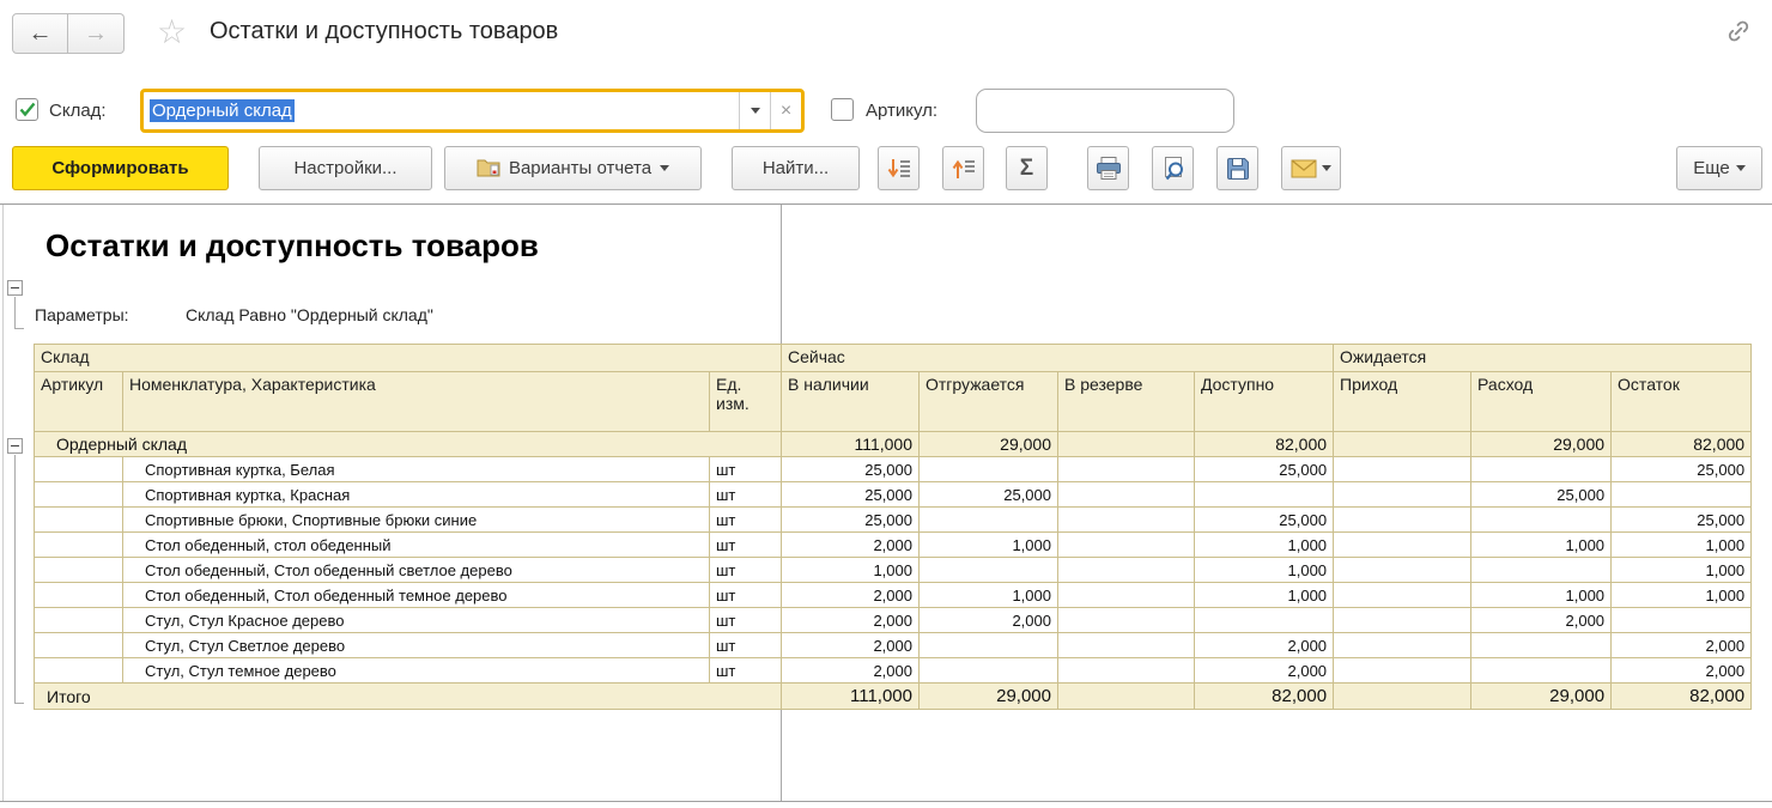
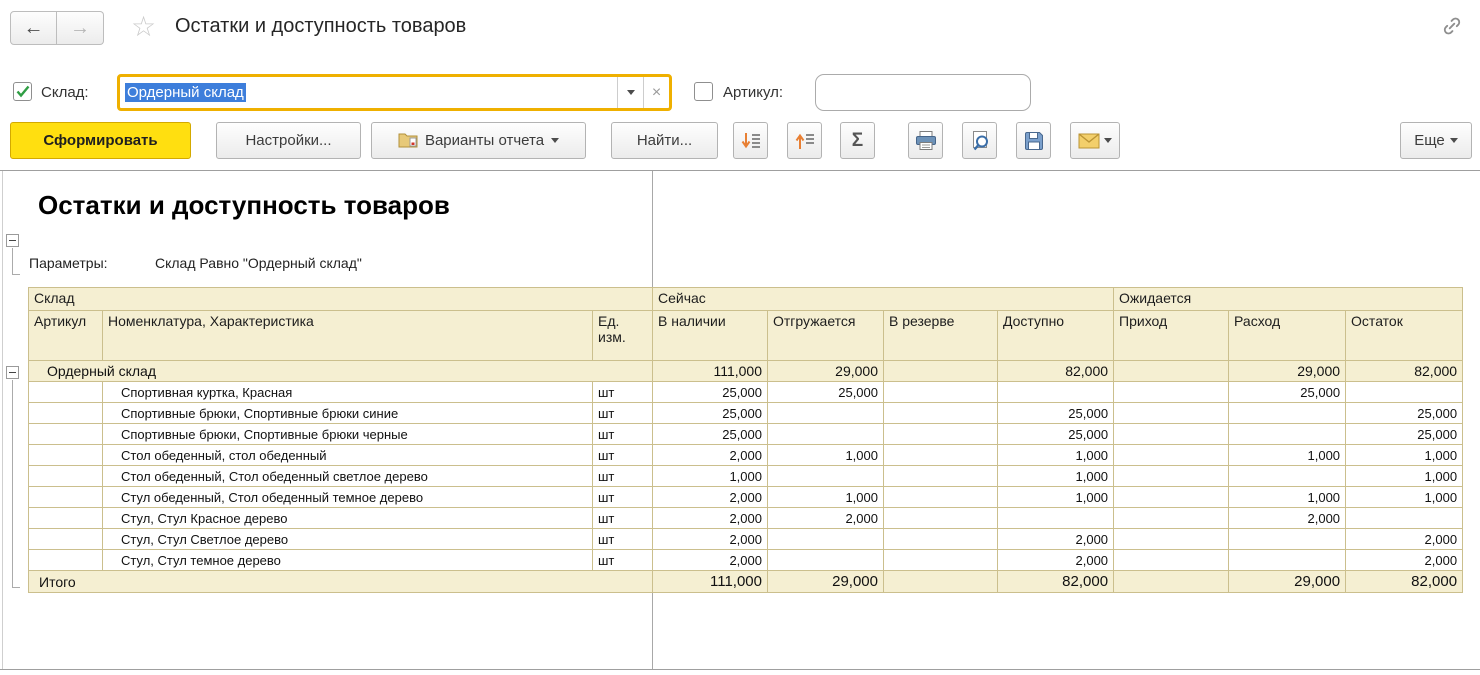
  ←
  →
  ☆
  Остатки и доступность товаров
  Склад:
  Ордерный склад
  ×
  Артикул:
  Сформировать
  Настройки...
  Варианты отчета
  Найти...
  Σ
  Еще
  Остатки и доступность товаров
  Параметры:
  Склад Равно "Ордерный склад"
  Склад	Сейчас	Ожидается
  Артикул	Номенклатура, Характеристика	Ед. изм.	В наличии	Отгружается	В резерве	Доступно	Приход	Расход	Остаток
  Ордерный склад	111,000	29,000		82,000		29,000	82,000
- 	Спортивная куртка, Белая	шт	25,000			25,000			25,000
  	Спортивная куртка, Красная	шт	25,000	25,000				25,000
  	Спортивные брюки, Спортивные брюки синие	шт	25,000			25,000			25,000
+ 	Спортивные брюки, Спортивные брюки черные	шт	25,000			25,000			25,000
  	Стол обеденный, стол обеденный	шт	2,000	1,000		1,000		1,000	1,000
  	Стол обеденный, Стол обеденный светлое дерево	шт	1,000			1,000			1,000
- 	Стол обеденный, Стол обеденный темное дерево	шт	2,000	1,000		1,000		1,000	1,000
+ 	Стул обеденный, Стол обеденный темное дерево	шт	2,000	1,000		1,000		1,000	1,000
  	Стул, Стул Красное дерево	шт	2,000	2,000				2,000
  	Стул, Стул Светлое дерево	шт	2,000			2,000			2,000
  	Стул, Стул темное дерево	шт	2,000			2,000			2,000
  Итого	111,000	29,000		82,000		29,000	82,000
